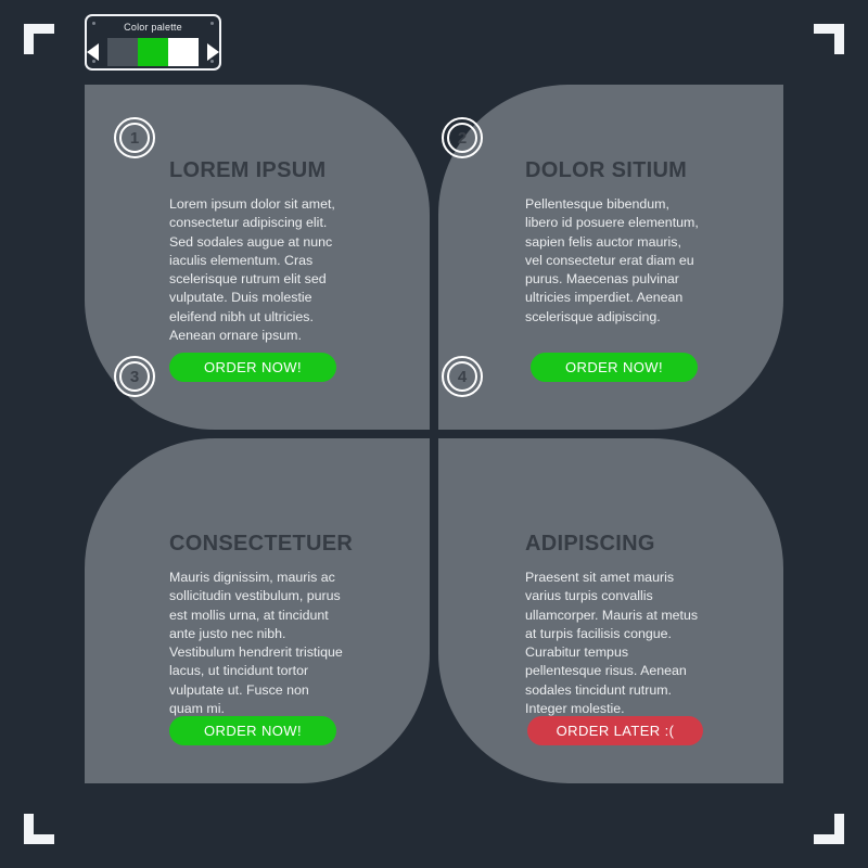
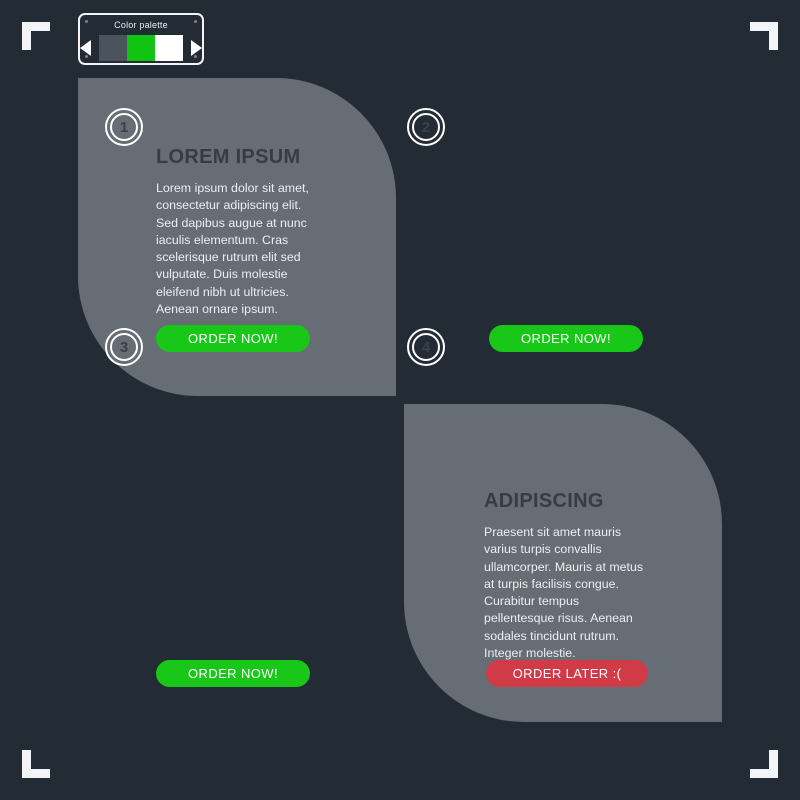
  Color palette
  LOREM IPSUM
- Lorem ipsum dolor sit amet, consectetur adipiscing elit. Sed sodales augue at nunc iaculis elementum. Cras scelerisque rutrum elit sed vulputate. Duis molestie eleifend nibh ut ultricies. Aenean ornare ipsum.
+ Lorem ipsum dolor sit amet, consectetur adipiscing elit. Sed dapibus augue at nunc iaculis elementum. Cras scelerisque rutrum elit sed vulputate. Duis molestie eleifend nibh ut ultricies. Aenean ornare ipsum.
- DOLOR SITIUM
- Pellentesque bibendum, libero id posuere elementum, sapien felis auctor mauris, vel consectetur erat diam eu purus. Maecenas pulvinar ultricies imperdiet. Aenean scelerisque adipiscing.
- CONSECTETUER
- Mauris dignissim, mauris ac sollicitudin vestibulum, purus est mollis urna, at tincidunt ante justo nec nibh. Vestibulum hendrerit tristique lacus, ut tincidunt tortor vulputate ut. Fusce non quam mi.
  ADIPISCING
  Praesent sit amet mauris varius turpis convallis ullamcorper. Mauris at metus at turpis facilisis congue. Curabitur tempus pellentesque risus. Aenean sodales tincidunt rutrum. Integer molestie.
  1
  2
  3
  4
  ORDER NOW!
  ORDER NOW!
  ORDER NOW!
  ORDER LATER :(
